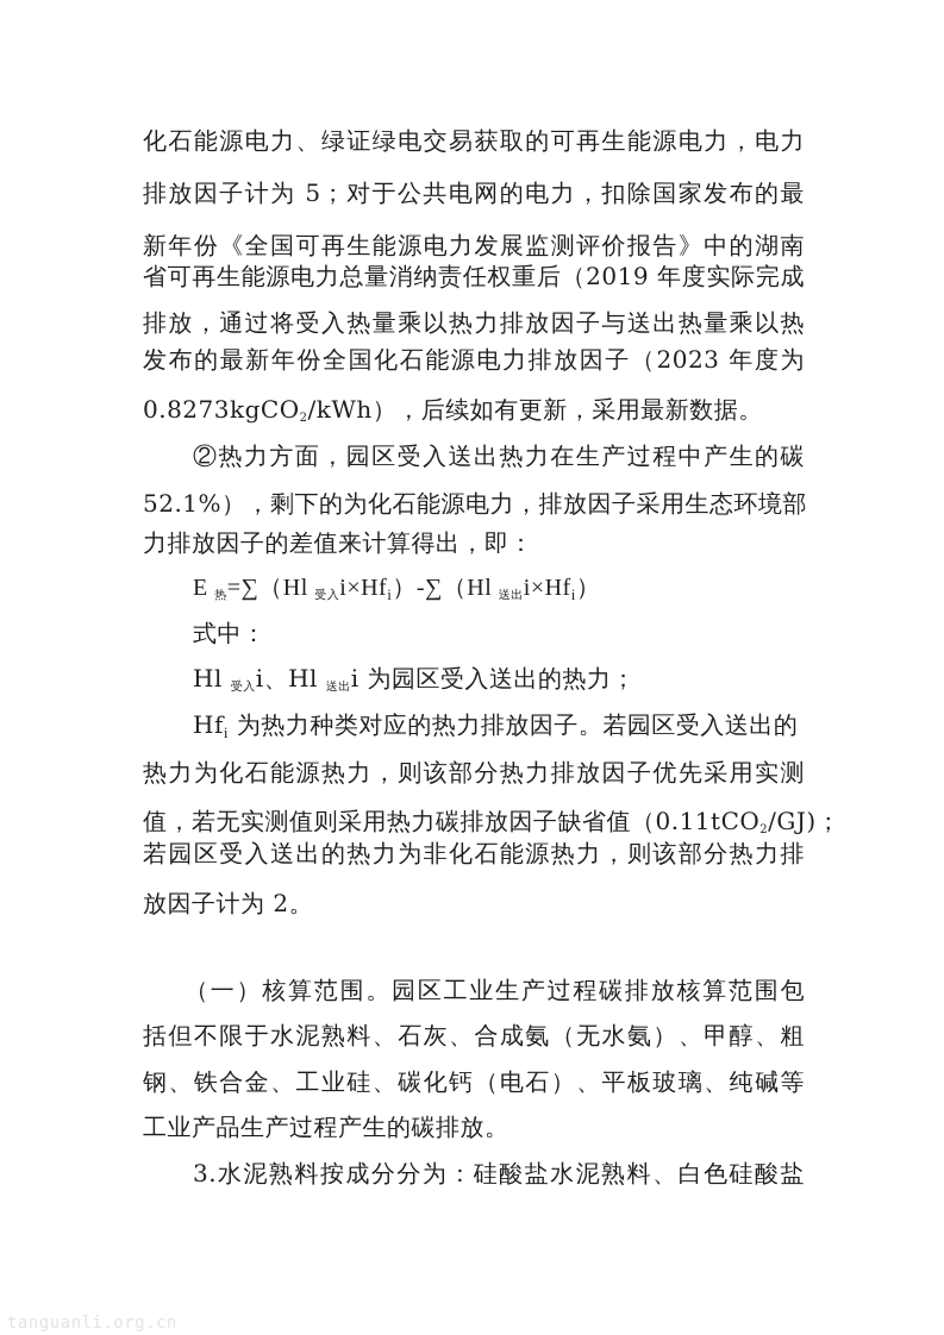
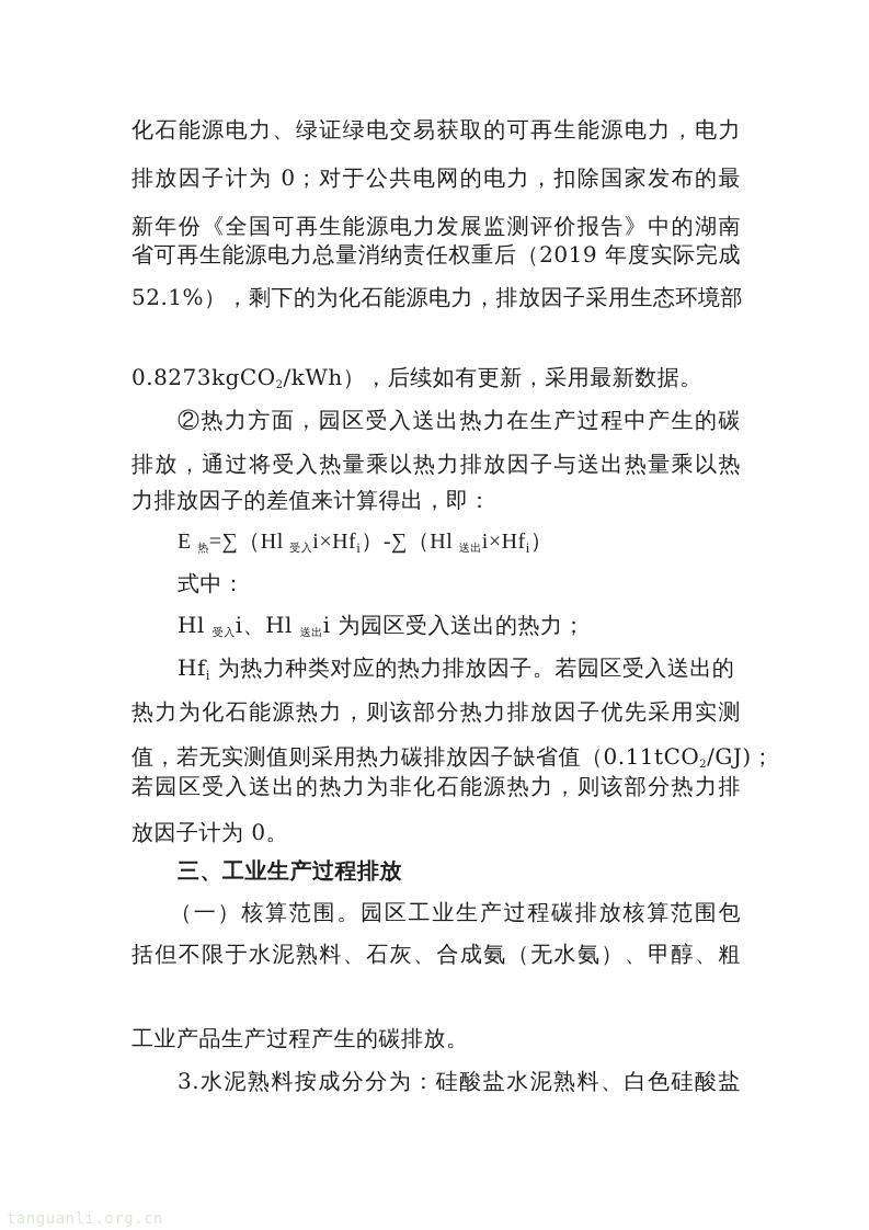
  化石能源电力、绿证绿电交易获取的可再生能源电力，电力
- 排放因子计为 5；对于公共电网的电力，扣除国家发布的最
+ 排放因子计为 0；对于公共电网的电力，扣除国家发布的最
  新年份《全国可再生能源电力发展监测评价报告》中的湖南
  省可再生能源电力总量消纳责任权重后（2019 年度实际完成
- 排放，通过将受入热量乘以热力排放因子与送出热量乘以热
+ 52.1%），剩下的为化石能源电力，排放因子采用生态环境部
- 发布的最新年份全国化石能源电力排放因子（2023 年度为
  0.8273kgCO2/kWh），后续如有更新，采用最新数据。
  ②热力方面，园区受入送出热力在生产过程中产生的碳
- 52.1%），剩下的为化石能源电力，排放因子采用生态环境部
+ 排放，通过将受入热量乘以热力排放因子与送出热量乘以热
  力排放因子的差值来计算得出，即：
  E 热=∑（Hl 受入i×Hfi）-∑（Hl 送出i×Hfi）
  式中：
  Hl 受入i、Hl 送出i 为园区受入送出的热力；
  Hfi 为热力种类对应的热力排放因子。若园区受入送出的
  热力为化石能源热力，则该部分热力排放因子优先采用实测
  值，若无实测值则采用热力碳排放因子缺省值（0.11tCO2/GJ)；
  若园区受入送出的热力为非化石能源热力，则该部分热力排
- 放因子计为 2。
+ 放因子计为 0。
+ 三、工业生产过程排放
  （一）核算范围。园区工业生产过程碳排放核算范围包
  括但不限于水泥熟料、石灰、合成氨（无水氨）、甲醇、粗
- 钢、铁合金、工业硅、碳化钙（电石）、平板玻璃、纯碱等
  工业产品生产过程产生的碳排放。
  3.水泥熟料按成分分为：硅酸盐水泥熟料、白色硅酸盐
  tanguanli.org.cn
